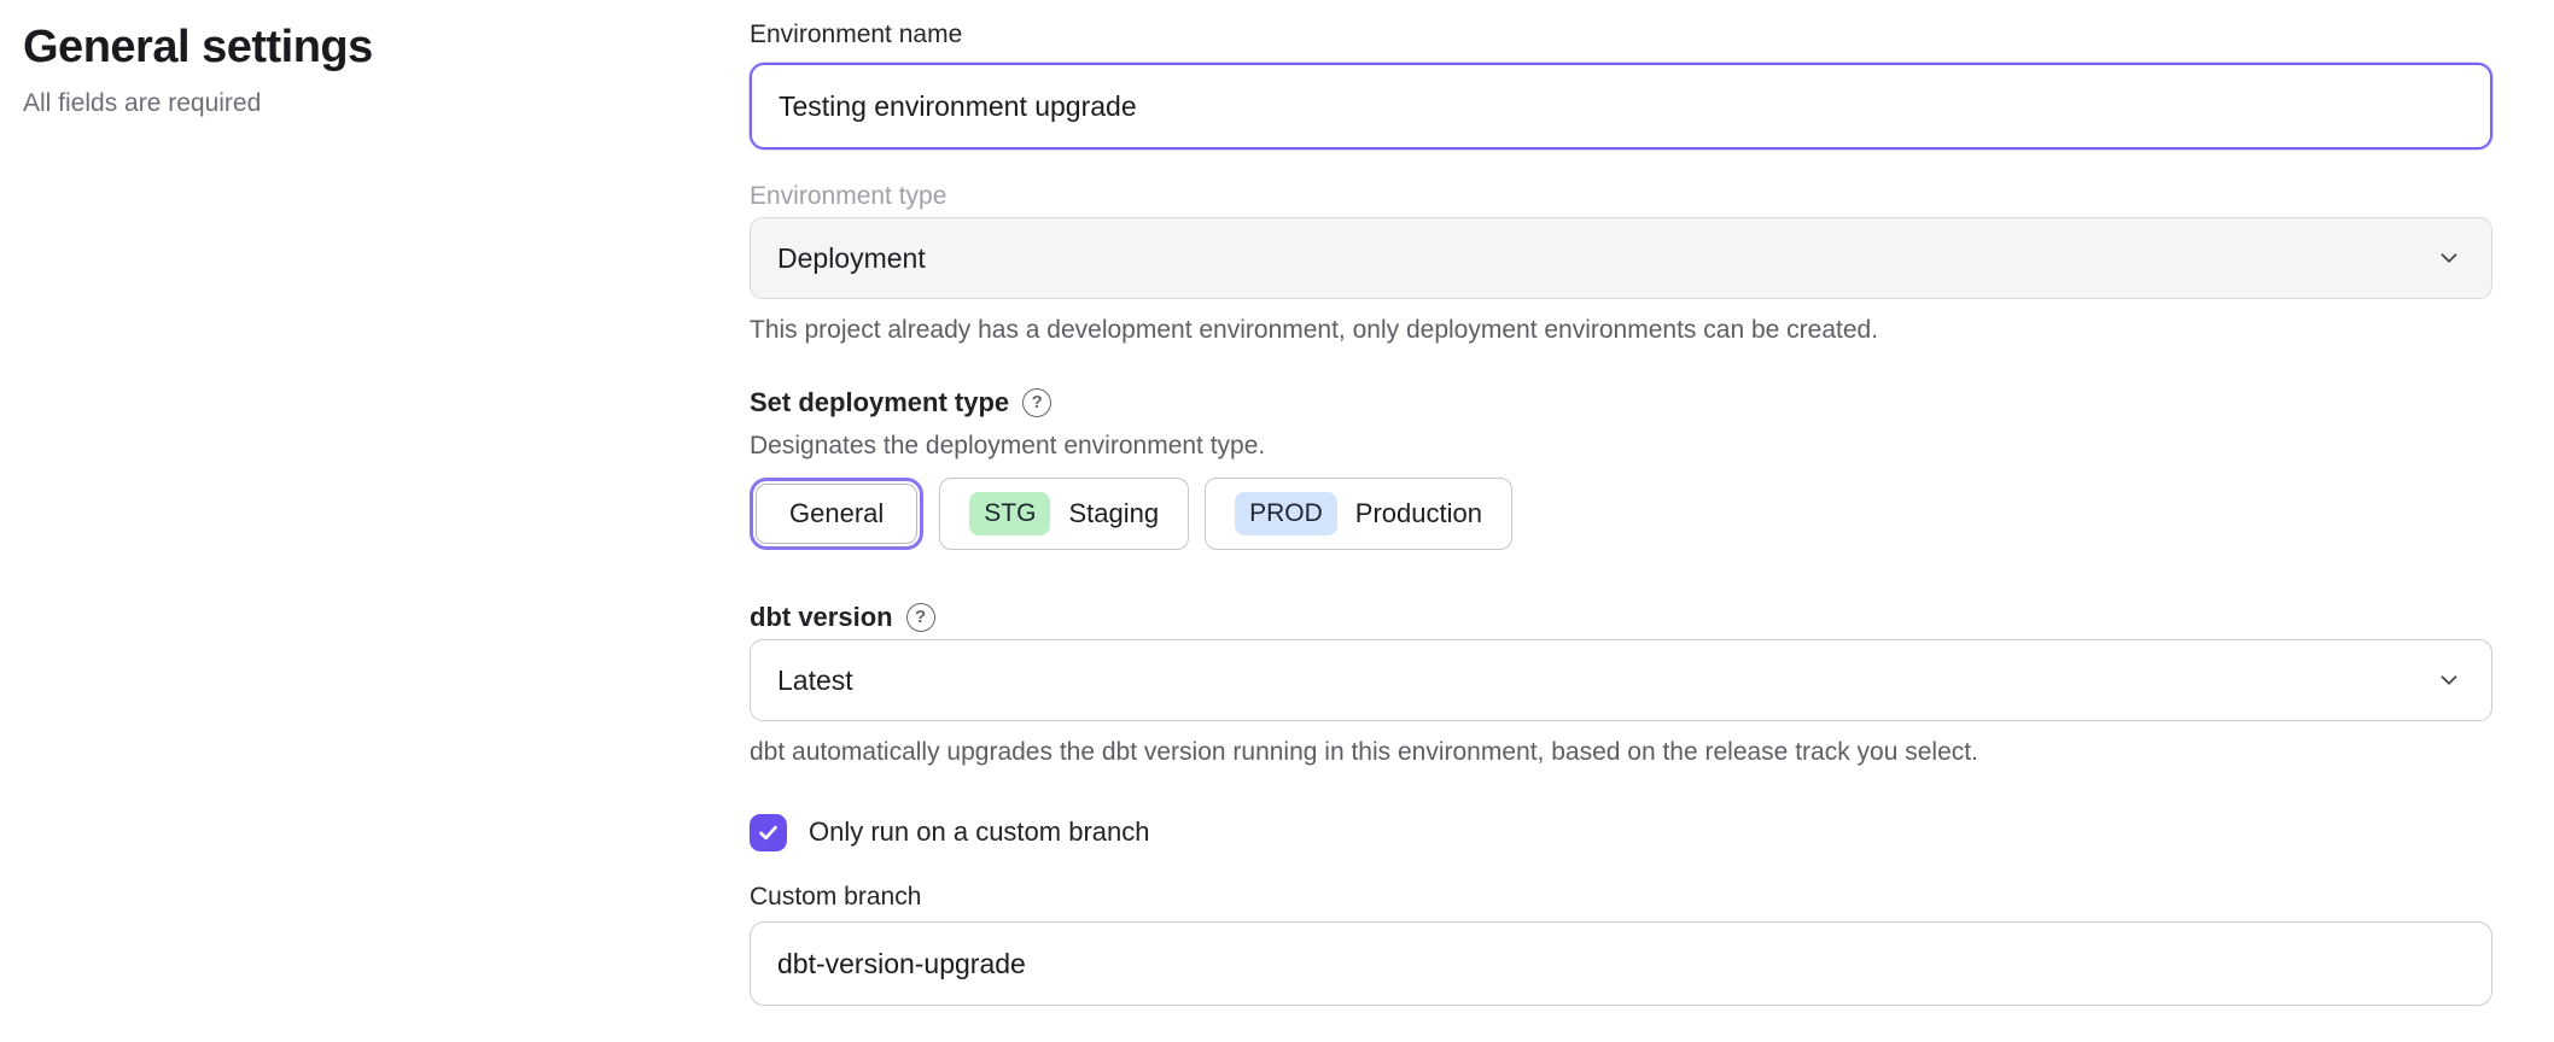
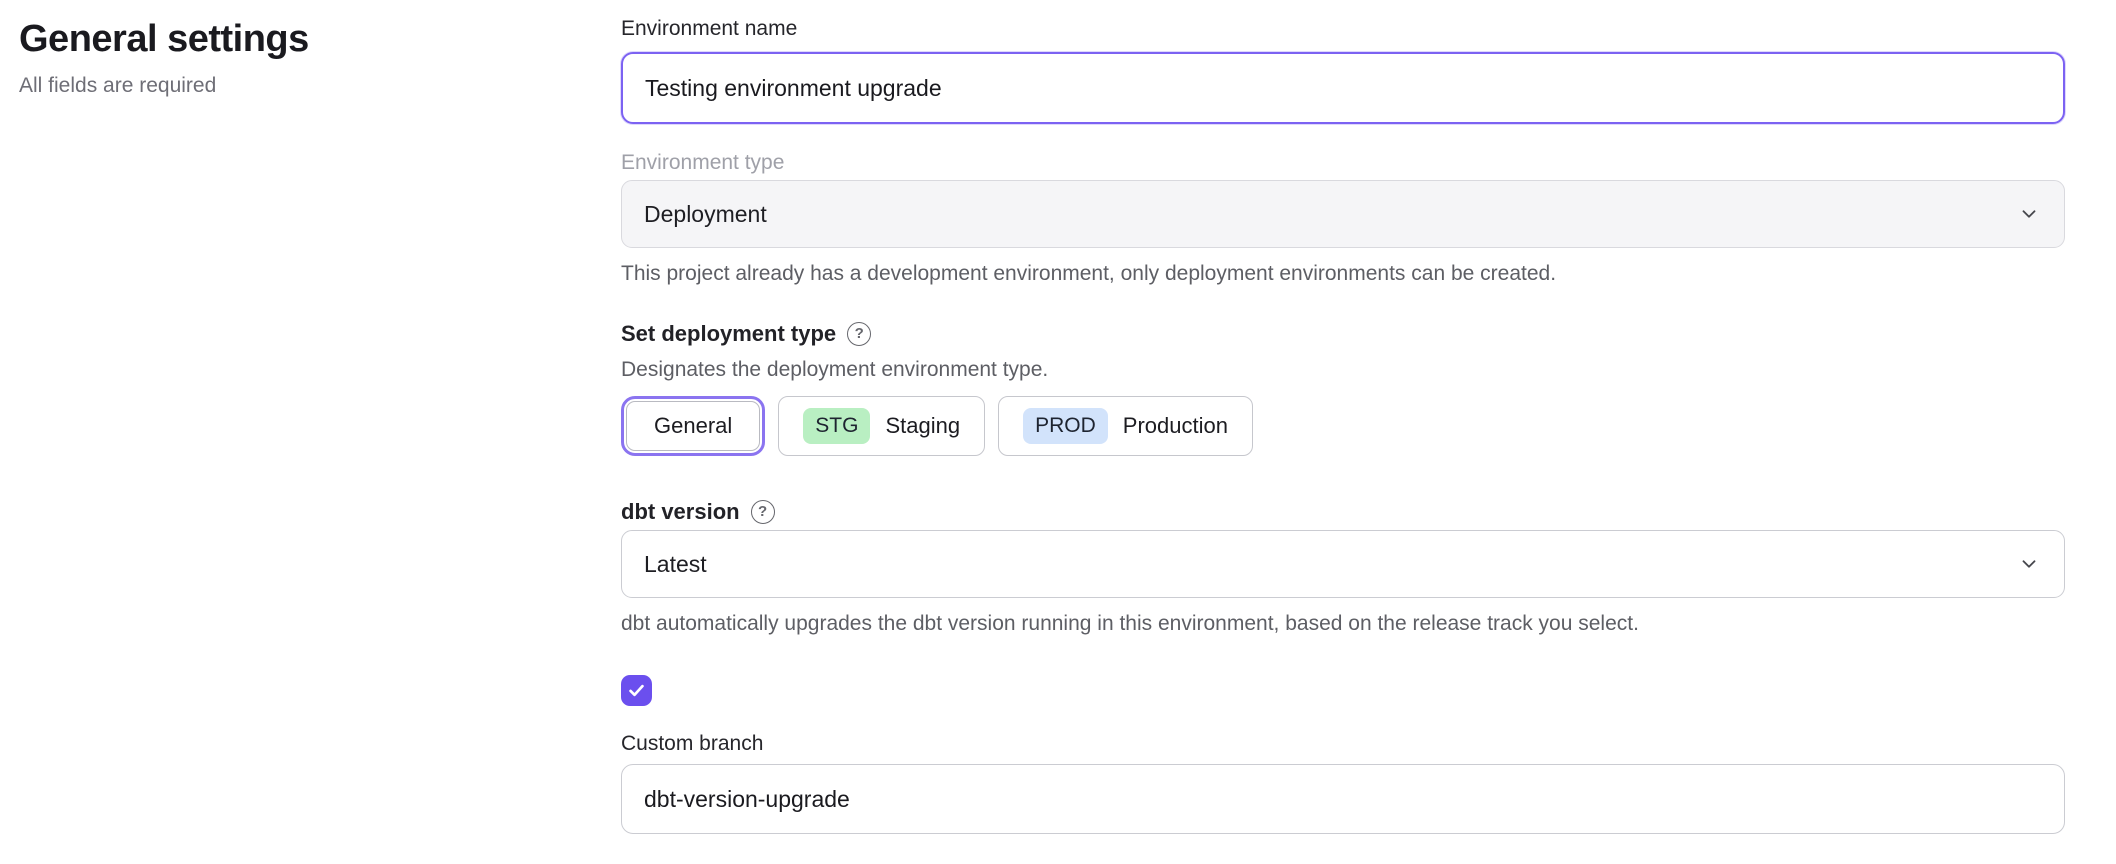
  General settings
  All fields are required
  Environment name
  Testing environment upgrade
  Environment type
  Deployment
  This project already has a development environment, only deployment environments can be created.
  Set deployment type
  ?
  Designates the deployment environment type.
  General
  STG
  Staging
  PROD
  Production
  dbt version
  ?
  Latest
  dbt automatically upgrades the dbt version running in this environment, based on the release track you select.
- Only run on a custom branch
  Custom branch
  dbt-version-upgrade
